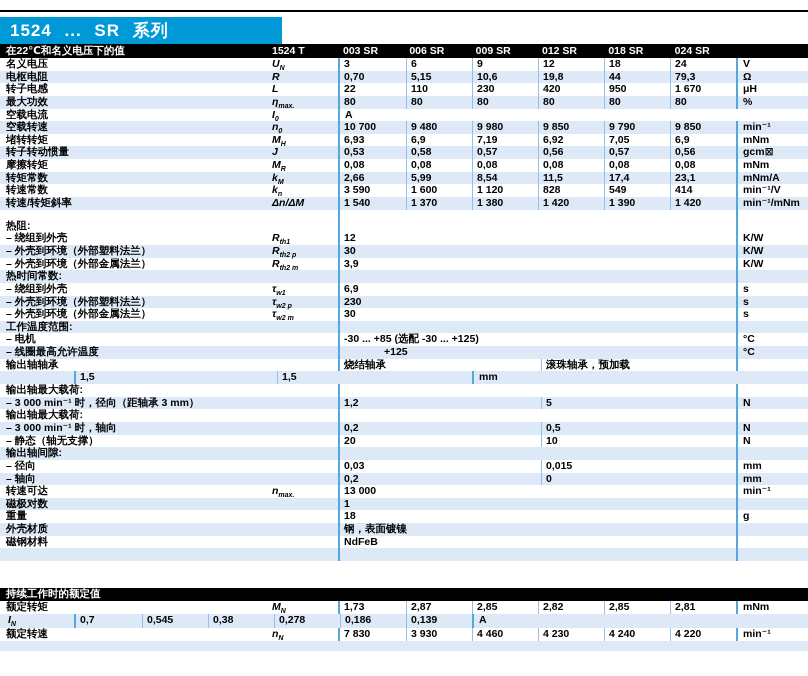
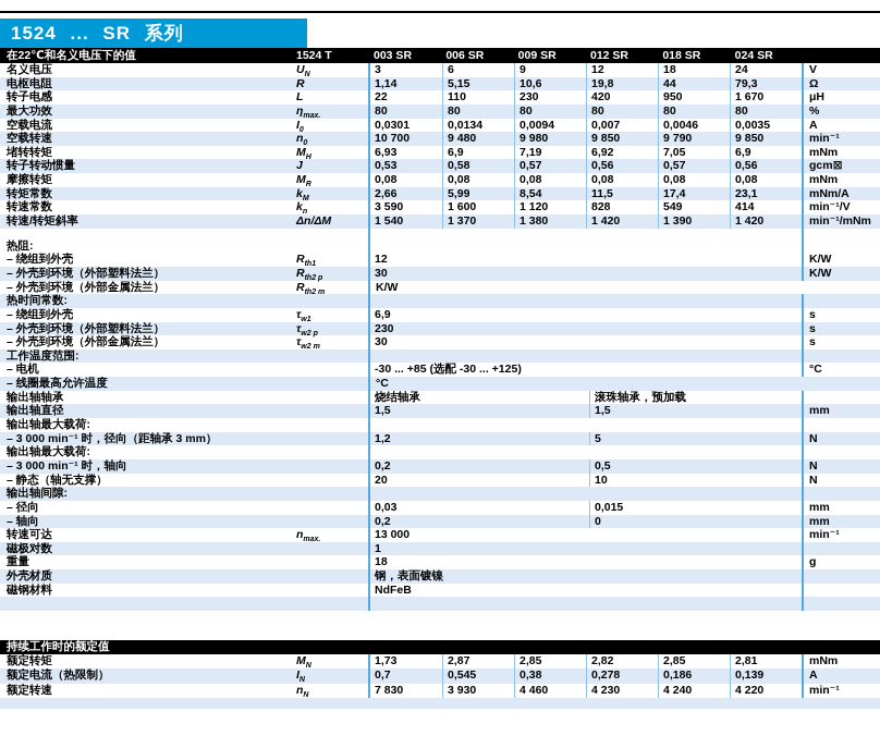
  1524 ... SR 系列
  在22℃和名义电压下的值
  1524 T
  003 SR
  006 SR
  009 SR
  012 SR
  018 SR
  024 SR
  名义电压
  3
  6
  9
  12
  18
  24
  V
  电枢电阻
  R
- 0,70
+ 1,14
  5,15
  10,6
  19,8
  44
  79,3
  Ω
  转子电感
  L
  22
  110
  230
  420
  950
  1 670
  μH
  最大功效
  80
  80
  80
  80
  80
  80
  %
  空载电流
+ 0,0301
+ 0,0134
+ 0,0094
+ 0,007
+ 0,0046
+ 0,0035
  A
  空载转速
  10 700
  9 480
  9 980
  9 850
  9 790
  9 850
  min⁻¹
  堵转转矩
  6,93
  6,9
  7,19
  6,92
  7,05
  6,9
  mNm
  转子转动惯量
  J
  0,53
  0,58
  0,57
  0,56
  0,57
  0,56
  gcm⊠
  摩擦转矩
  0,08
  0,08
  0,08
  0,08
  0,08
  0,08
  mNm
  转矩常数
  2,66
  5,99
  8,54
  11,5
  17,4
  23,1
  mNm/A
  转速常数
  3 590
  1 600
  1 120
  828
  549
  414
  min⁻¹/V
  转速/转矩斜率
  Δn/ΔM
  1 540
  1 370
  1 380
  1 420
  1 390
  1 420
  min⁻¹/mNm
  热阻:
  – 绕组到外壳
  12
  K/W
  – 外壳到环境（外部塑料法兰）
  30
  K/W
  – 外壳到环境（外部金属法兰）
- 3,9
  K/W
  热时间常数:
  – 绕组到外壳
  6,9
  s
  – 外壳到环境（外部塑料法兰）
  230
  s
  – 外壳到环境（外部金属法兰）
  30
  s
  工作温度范围:
  – 电机
  -30 ... +85 (选配 -30 ... +125)
  °C
  – 线圈最高允许温度
- +125
  °C
  输出轴轴承
  烧结轴承
  滚珠轴承，预加载
+ 输出轴直径
  1,5
  1,5
  mm
  输出轴最大载荷:
  – 3 000 min⁻¹ 时，径向（距轴承 3 mm）
  1,2
  5
  N
  输出轴最大载荷:
  – 3 000 min⁻¹ 时，轴向
  0,2
  0,5
  N
  – 静态（轴无支撑）
  20
  10
  N
  输出轴间隙:
  – 径向
  0,03
  0,015
  mm
  – 轴向
  0,2
  0
  mm
  转速可达
  13 000
  min⁻¹
  磁极对数
  1
  重量
  18
  g
  外壳材质
  钢，表面镀镍
  磁钢材料
  NdFeB
  持续工作时的额定值
  额定转矩
  1,73
  2,87
  2,85
  2,82
  2,85
  2,81
  mNm
+ 额定电流（热限制）
  0,7
  0,545
  0,38
  0,278
  0,186
  0,139
  A
  额定转速
  7 830
  3 930
  4 460
  4 230
  4 240
  4 220
  min⁻¹
